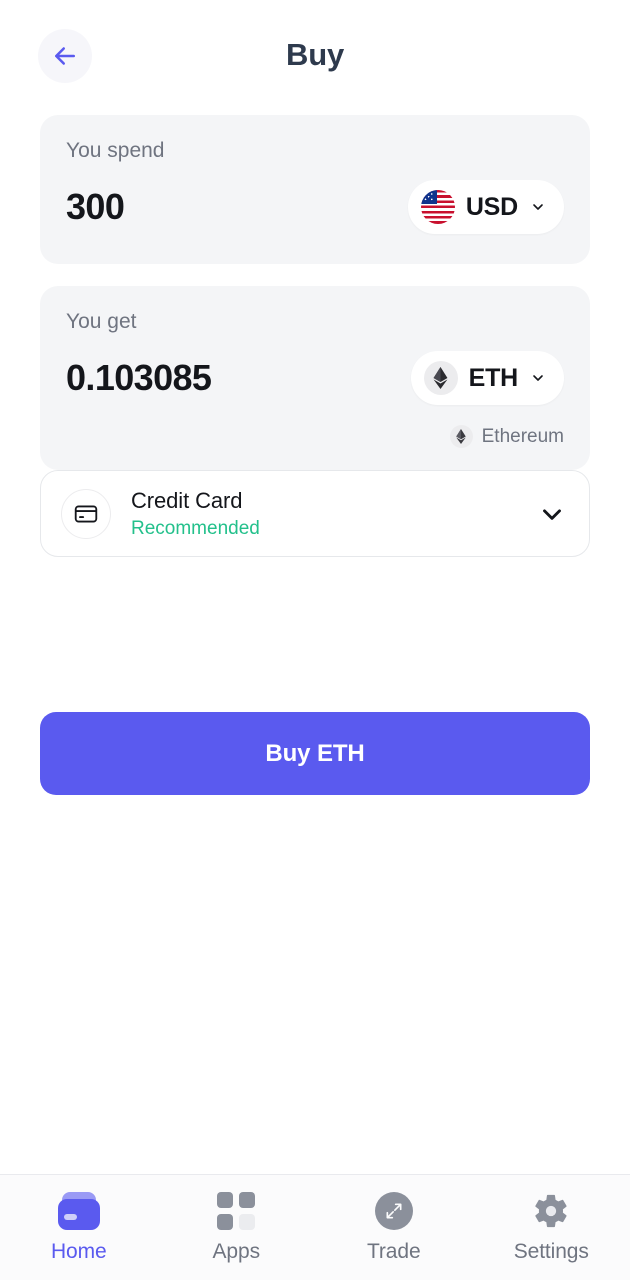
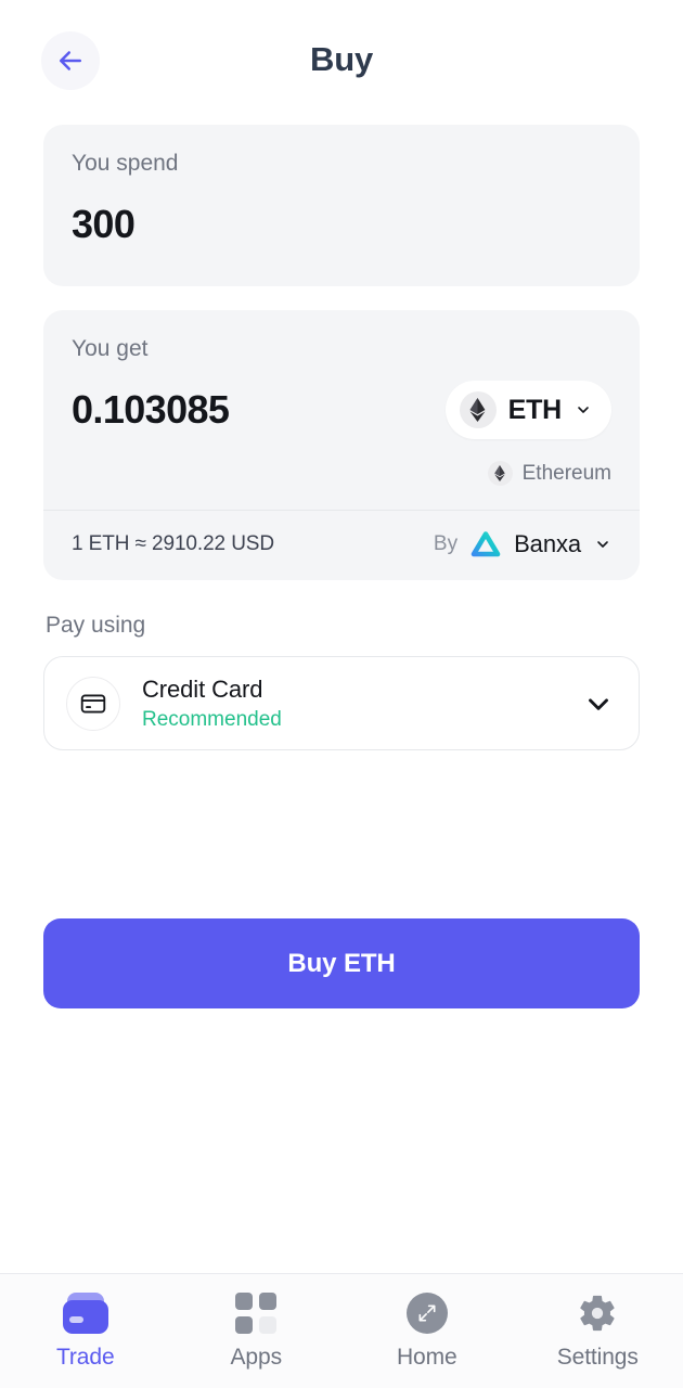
  Buy
  You spend
  300
- USD
  You get
  0.103085
  ETH
  Ethereum
+ 1 ETH ≈ 2910.22 USD
+ By
+ Banxa
+ Pay using
  Credit Card
  Recommended
  Buy ETH
- Home
+ Trade
  Apps
- Trade
+ Home
  Settings
